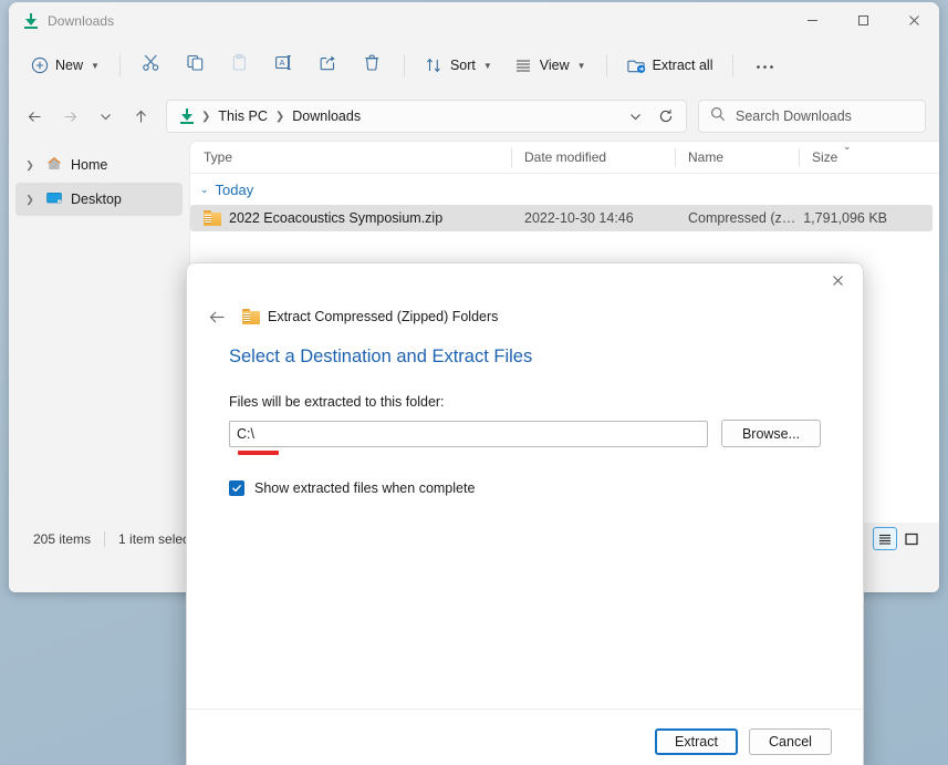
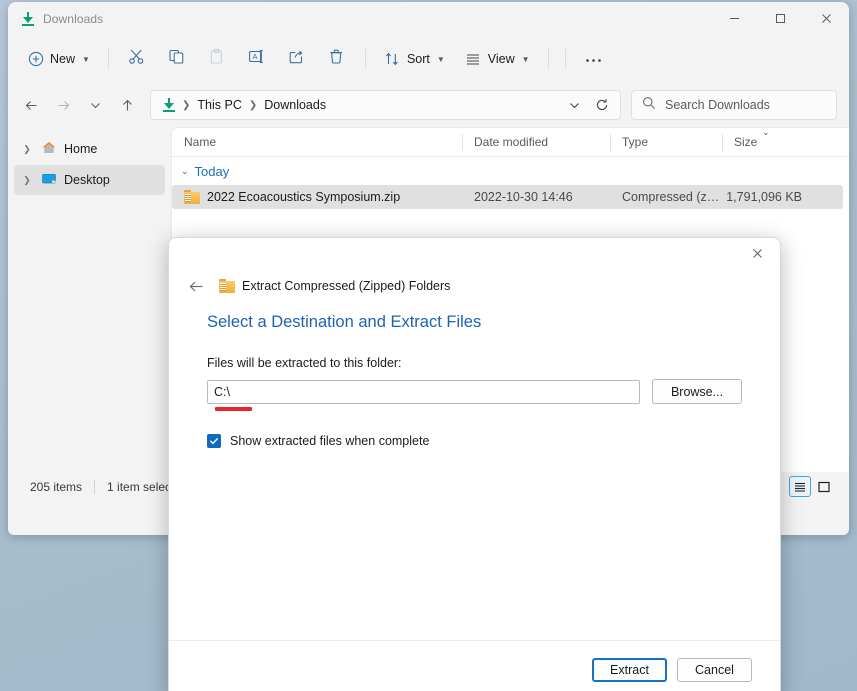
  Downloads
  New
  ▼
  A
  Sort
  ▼
  View
  ▼
- Extract all
  ❯
  This PC
  ❯
  Downloads
  Search Downloads
  ❯
  Home
  ❯
  Desktop
- Type
+ Name
  Date modified
- Name
+ Type
  Size
  ⌄
  ⌄
  Today
  2022 Ecoacoustics Symposium.zip
  2022-10-30 14:46
  Compressed (zipp
  1,791,096 KB
  205 items
  Extract Compressed (Zipped) Folders
  Select a Destination and Extract Files
  Files will be extracted to this folder:
  C:\
  Browse...
  Show extracted files when complete
  Extract
  Cancel
